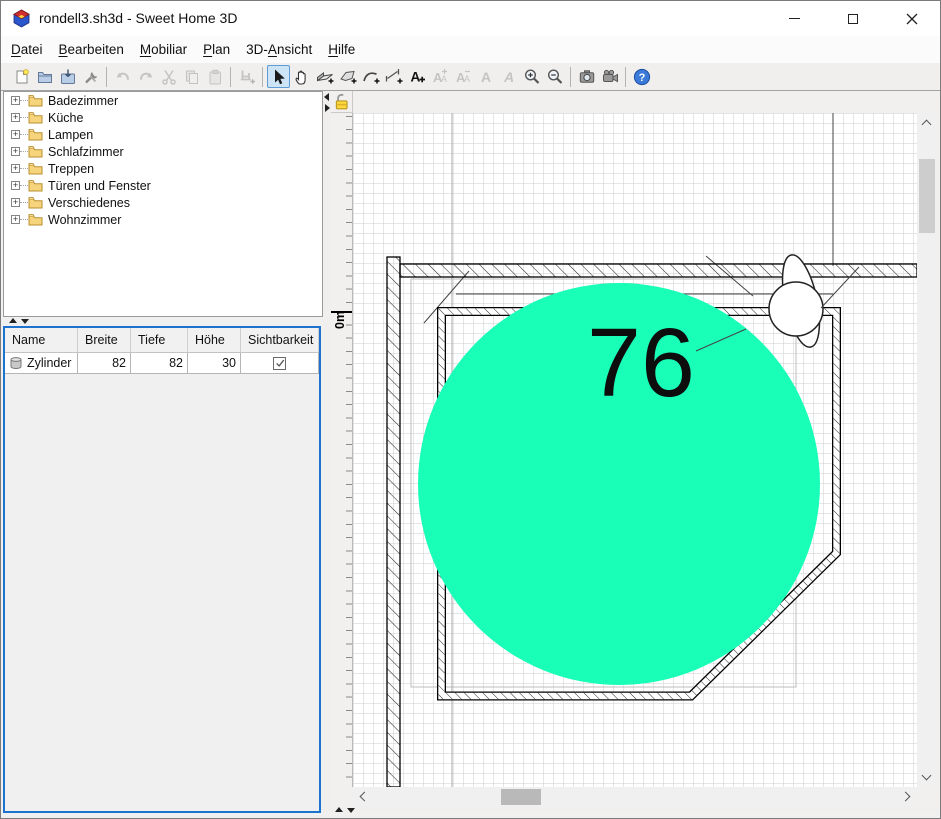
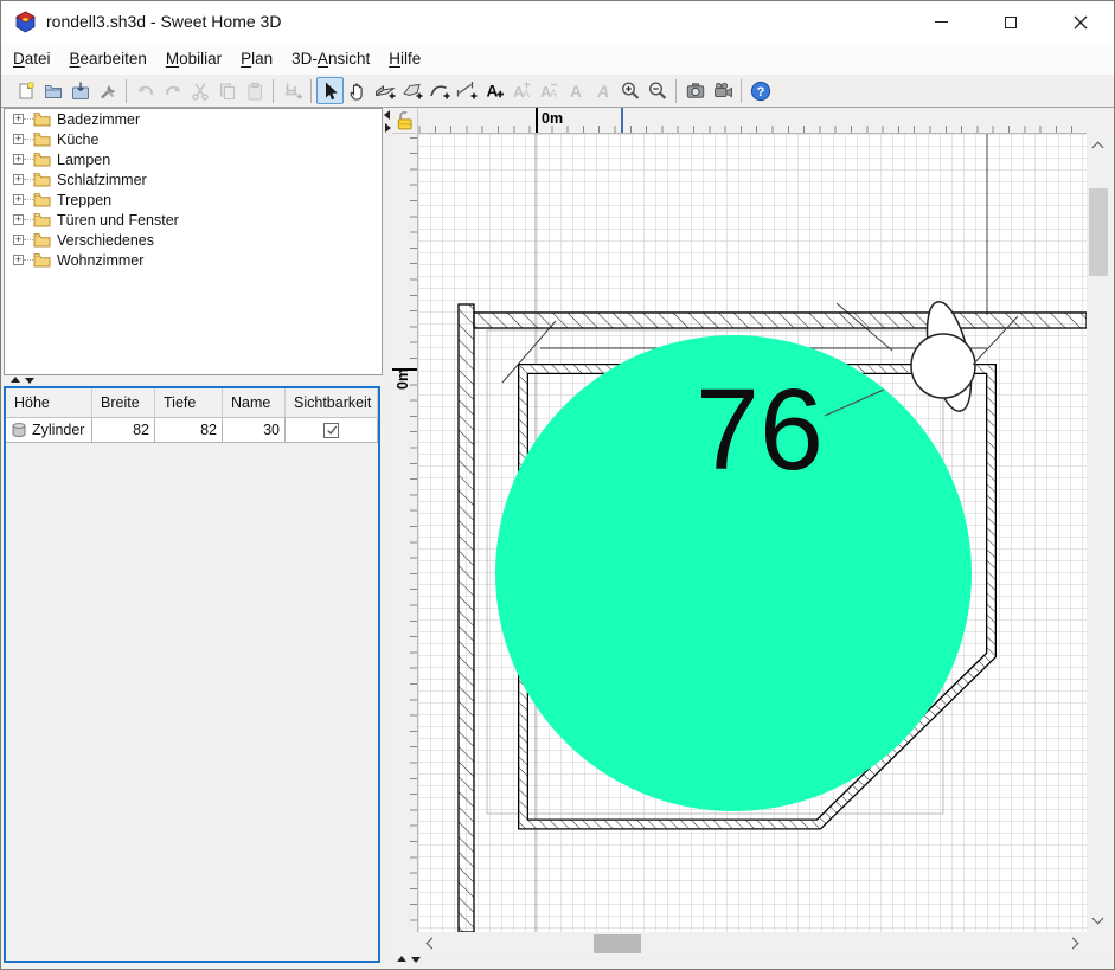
  rondell3.sh3d - Sweet Home 3D
  Datei
  Bearbeiten
  Mobiliar
  Plan
  3D-Ansicht
  Hilfe
  A
  A
  A
  A
  A
  A
  A
  ?
  +
  Badezimmer
  +
  Küche
  +
  Lampen
  +
  Schlafzimmer
  +
  Treppen
  +
  Türen und Fenster
  +
  Verschiedenes
  +
  Wohnzimmer
- Name
+ Höhe
  Breite
  Tiefe
- Höhe
+ Name
  Sichtbarkeit
  Zylinder
  82
  82
  30
+ 0m
  76
